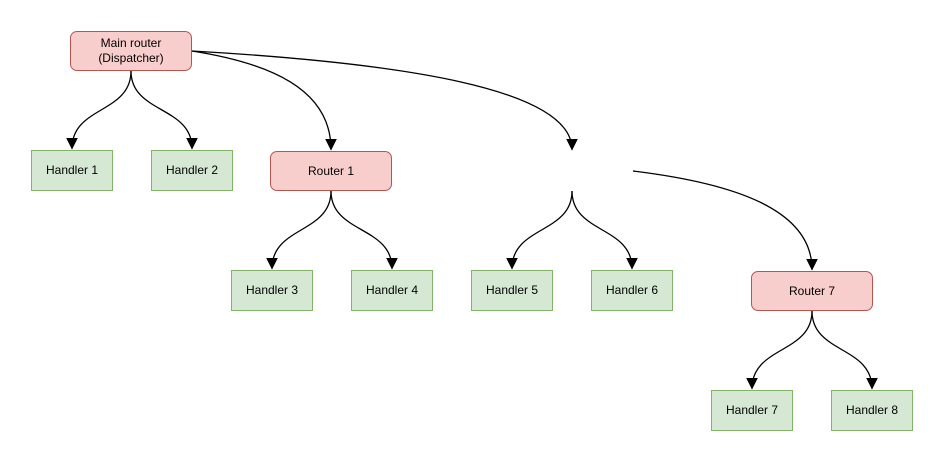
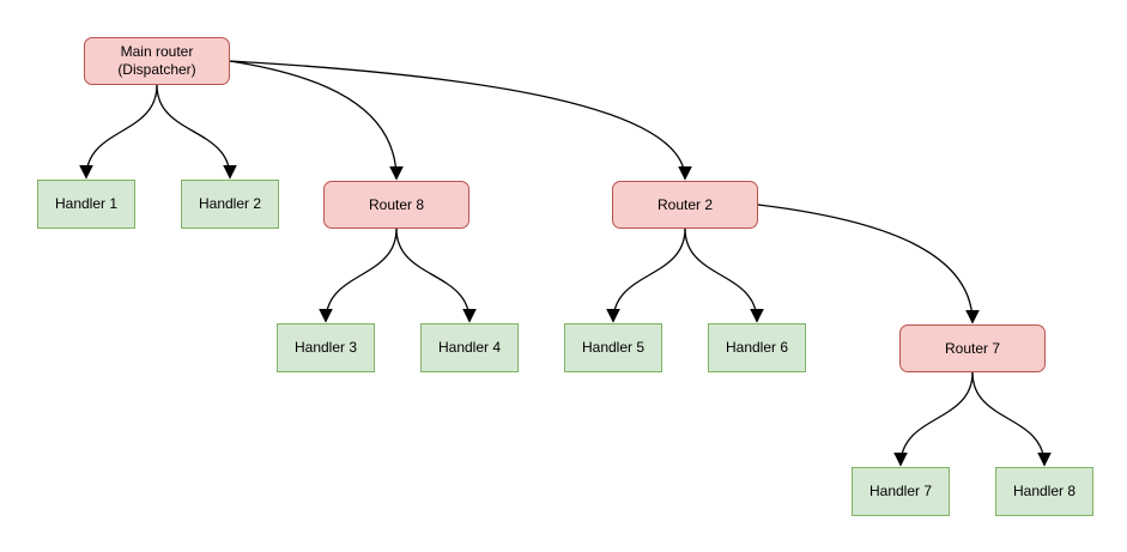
  Main router
  (Dispatcher)
  Handler 1
  Handler 2
- Router 1
+ Router 8
+ Router 2
  Handler 3
  Handler 4
  Handler 5
  Handler 6
  Router 7
  Handler 7
  Handler 8
